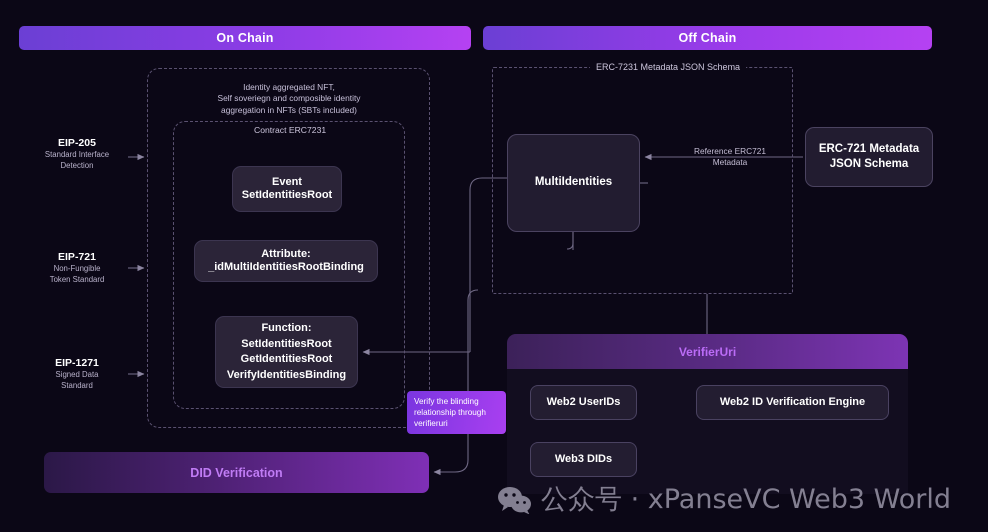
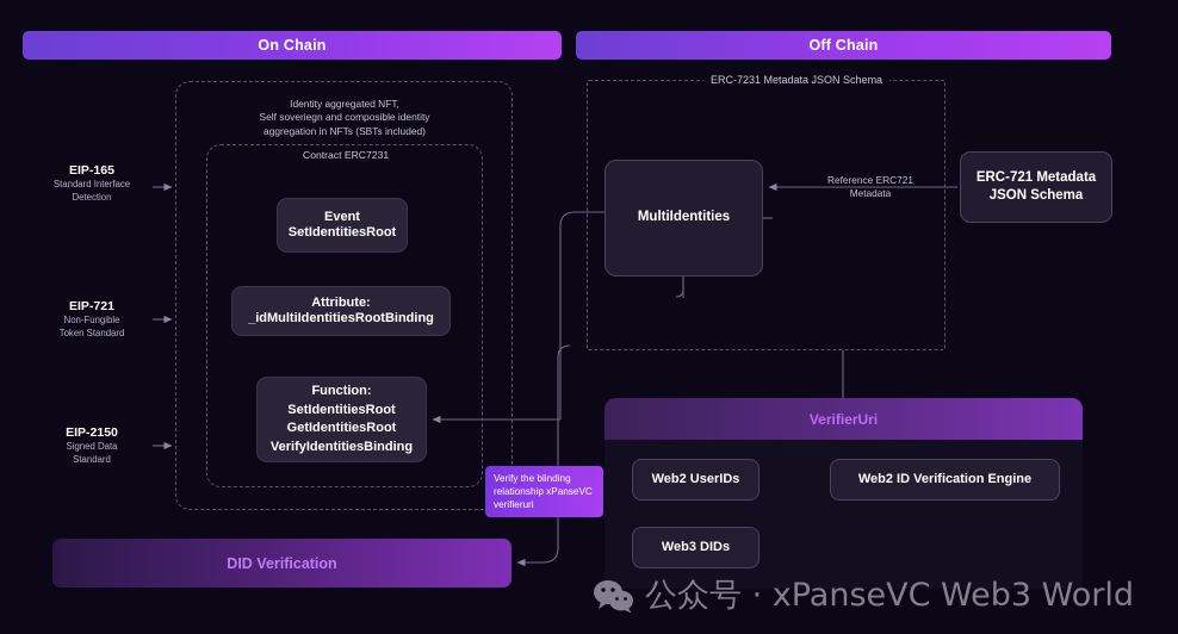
  On Chain
  Off Chain
  Identity aggregated NFT,
  Self soveriegn and composible identity
  aggregation in NFTs (SBTs included)
  Contract ERC7231
  Event
  SetIdentitiesRoot
  Attribute:
  _idMultiIdentitiesRootBinding
  Function:
  SetIdentitiesRoot
  GetIdentitiesRoot
  VerifyIdentitiesBinding
- EIP-205
+ EIP-165
  Standard Interface
  Detection
  EIP-721
  Non-Fungible
  Token Standard
- EIP-1271
+ EIP-2150
  Signed Data
  Standard
  ERC-7231 Metadata JSON Schema
  MultiIdentities
  ERC-721 Metadata
  JSON Schema
  Reference ERC721
  Metadata
  VerifierUri
  Web2 UserIDs
  Web2 ID Verification Engine
  Web3 DIDs
  DID Verification
- Verify the blinding relationship through verifieruri
+ Verify the blinding relationship xPanseVC verifieruri
  公众号 · xPanseVC Web3 World
